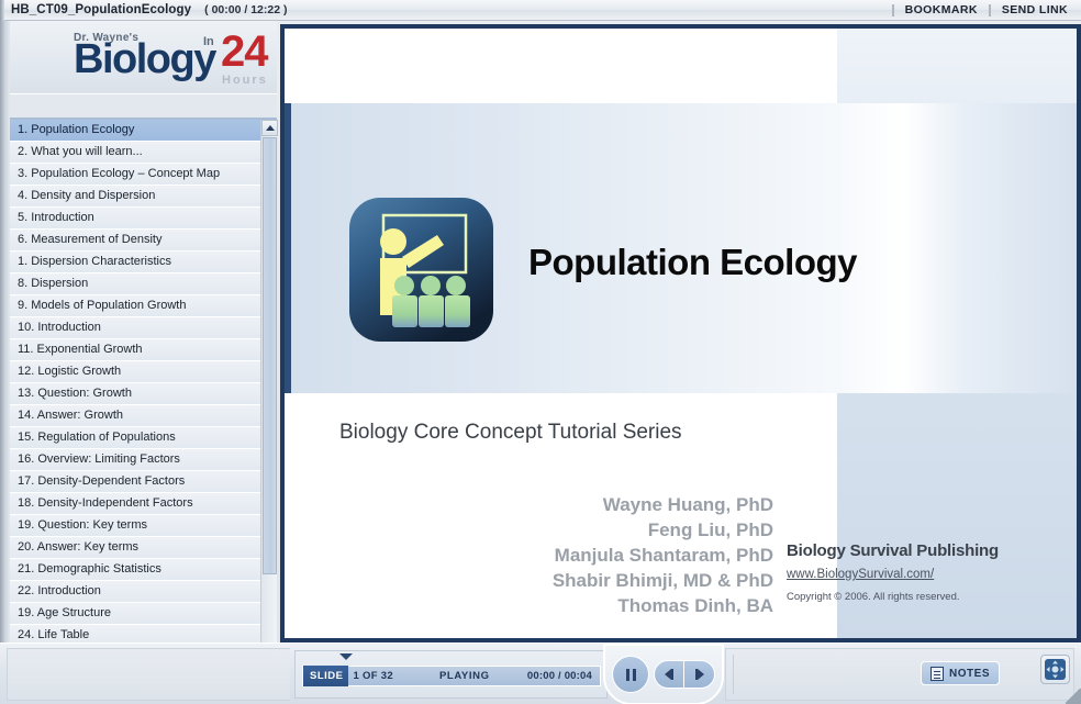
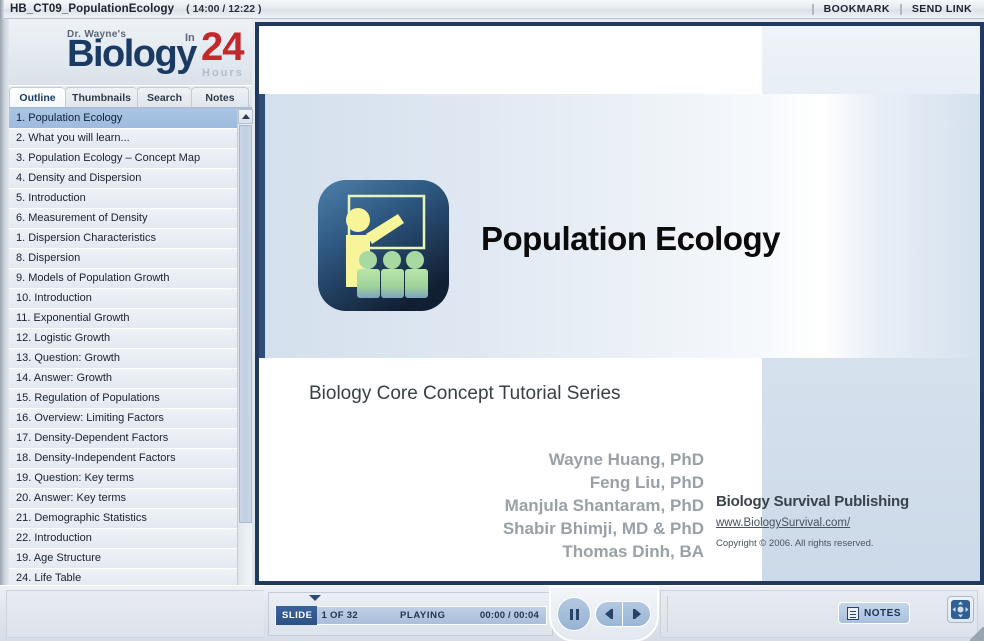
  HB_CT09_PopulationEcology
- ( 00:00 / 12:22 )
+ ( 14:00 / 12:22 )
  BOOKMARK
  SEND LINK
  Dr. Wayne's
  Biology
  In
  24
  Hours
+ Outline
+ Thumbnails
+ Search
+ Notes
  1. Population Ecology
  2. What you will learn...
  3. Population Ecology – Concept Map
  4. Density and Dispersion
  5. Introduction
  6. Measurement of Density
  1. Dispersion Characteristics
  8. Dispersion
  9. Models of Population Growth
  10. Introduction
  11. Exponential Growth
  12. Logistic Growth
  13. Question: Growth
  14. Answer: Growth
  15. Regulation of Populations
  16. Overview: Limiting Factors
  17. Density-Dependent Factors
  18. Density-Independent Factors
  19. Question: Key terms
  20. Answer: Key terms
  21. Demographic Statistics
  22. Introduction
  19. Age Structure
  24. Life Table
  Population Ecology
  Biology Core Concept Tutorial Series
  Wayne Huang, PhD
  Feng Liu, PhD
  Manjula Shantaram, PhD
  Shabir Bhimji, MD & PhD
  Thomas Dinh, BA
  Biology Survival Publishing
  www.BiologySurvival.com/
  Copyright © 2006. All rights reserved.
  SLIDE
  1 OF 32
  PLAYING
  00:00 / 00:04
  NOTES
